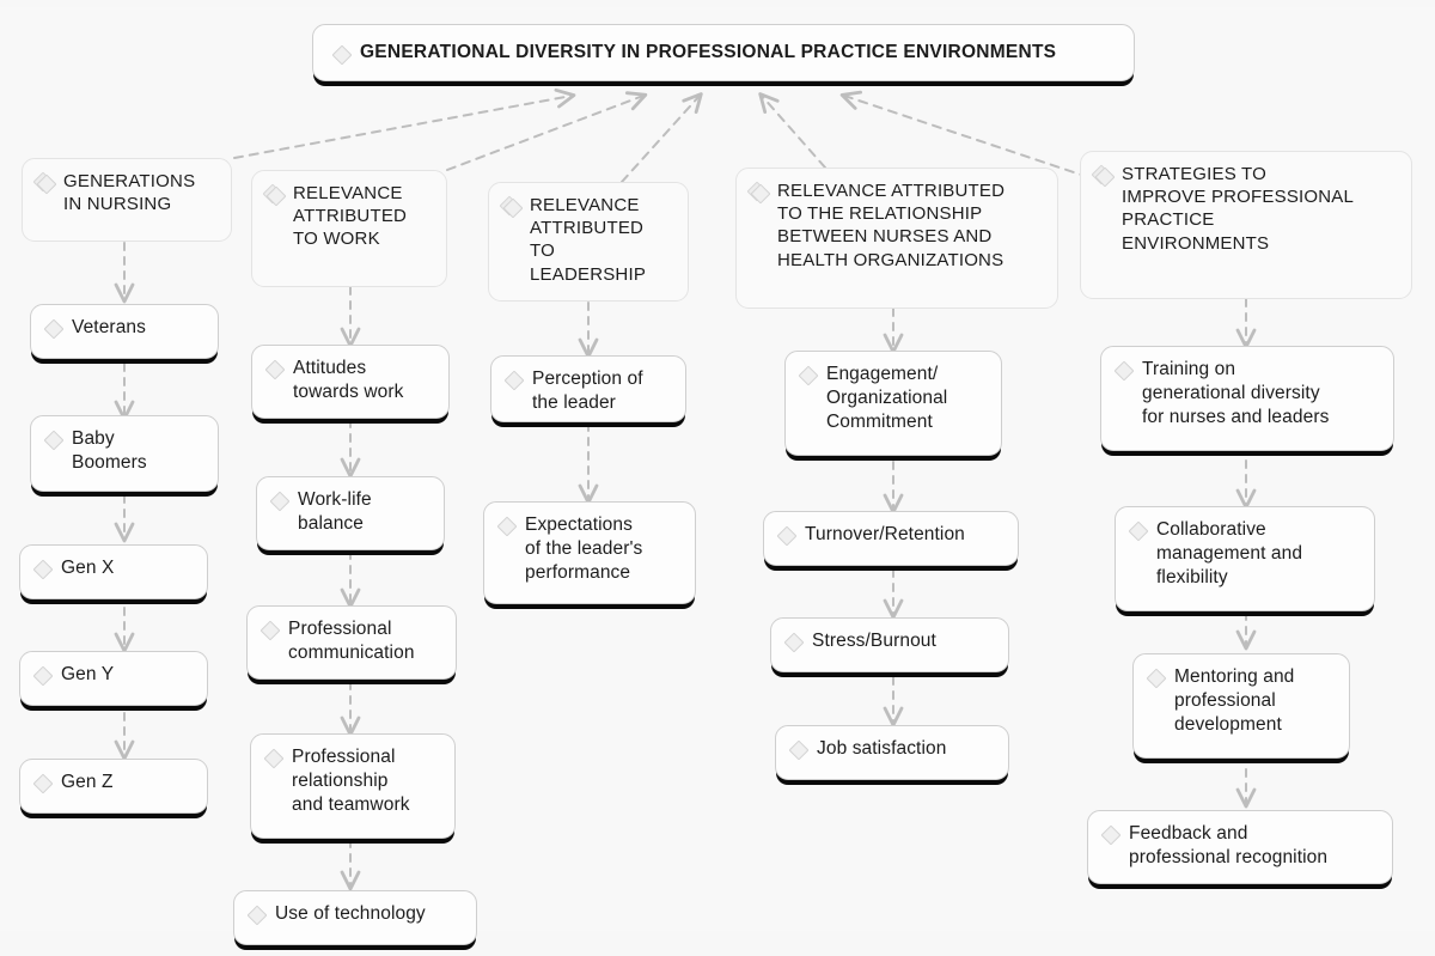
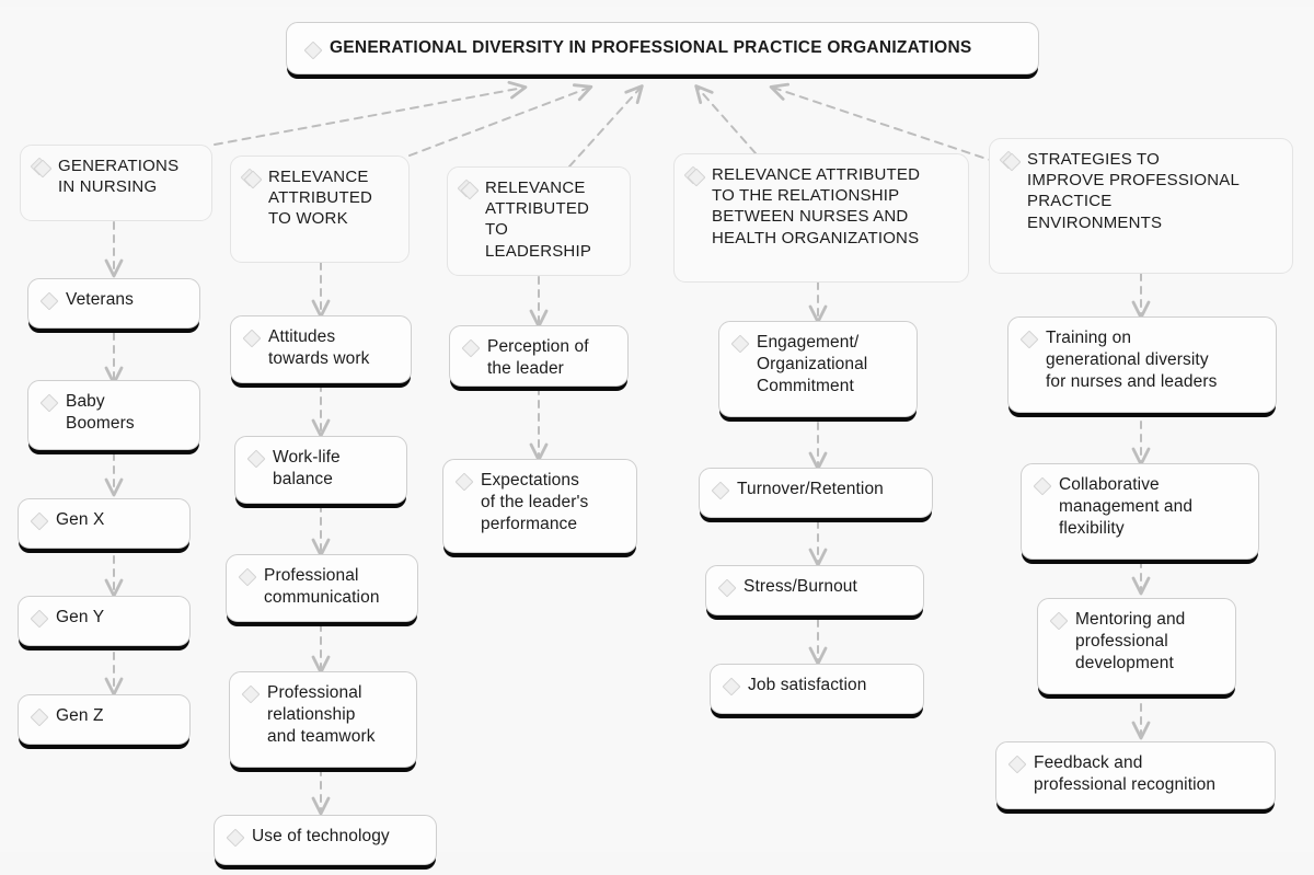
- GENERATIONAL DIVERSITY IN PROFESSIONAL PRACTICE ENVIRONMENTS
+ GENERATIONAL DIVERSITY IN PROFESSIONAL PRACTICE ORGANIZATIONS
  GENERATIONS
  IN NURSING
  Veterans
  Baby
  Boomers
  Gen X
  Gen Y
  Gen Z
  RELEVANCE
  ATTRIBUTED
  TO WORK
  Attitudes
  towards work
  Work-life
  balance
  Professional
  communication
  Professional
  relationship
  and teamwork
  Use of technology
  RELEVANCE
  ATTRIBUTED TO
  LEADERSHIP
  Perception of
  the leader
  Expectations
  of the leader's
  performance
  RELEVANCE ATTRIBUTED
  TO THE RELATIONSHIP
  BETWEEN NURSES AND
  HEALTH ORGANIZATIONS
  Engagement/
  Organizational
  Commitment
  Turnover/Retention
  Stress/Burnout
  Job satisfaction
  STRATEGIES TO
  IMPROVE PROFESSIONAL
  PRACTICE
  ENVIRONMENTS
  Training on
  generational diversity
  for nurses and leaders
  Collaborative
  management and
  flexibility
  Mentoring and
  professional
  development
  Feedback and
  professional recognition
